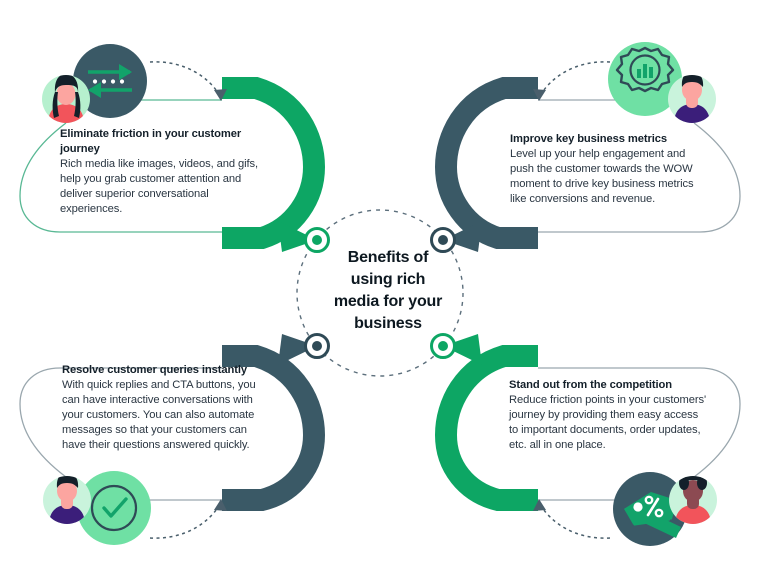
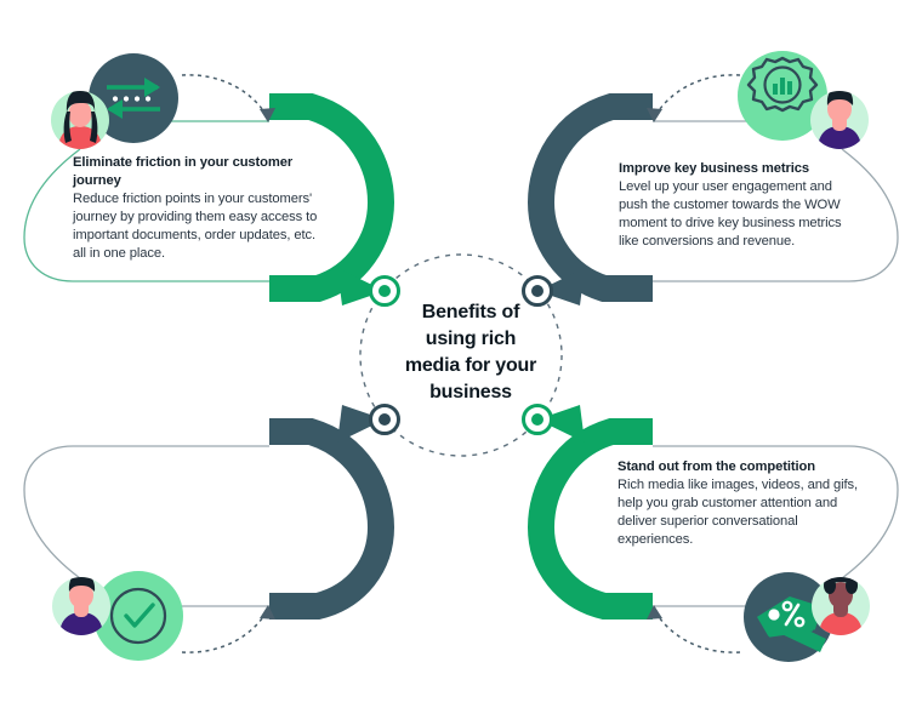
  Eliminate friction in your customer journey
- Rich media like images, videos, and gifs, help you grab customer attention and deliver superior conversational experiences.
+ Reduce friction points in your customers' journey by providing them easy access to important documents, order updates, etc. all in one place.
  Improve key business metrics
- Level up your help engagement and push the customer towards the WOW moment to drive key business metrics like conversions and revenue.
+ Level up your user engagement and push the customer towards the WOW moment to drive key business metrics like conversions and revenue.
- Resolve customer queries instantly
- With quick replies and CTA buttons, you can have interactive conversations with your customers. You can also automate messages so that your customers can have their questions answered quickly.
  Stand out from the competition
- Reduce friction points in your customers' journey by providing them easy access to important documents, order updates, etc. all in one place.
+ Rich media like images, videos, and gifs, help you grab customer attention and deliver superior conversational experiences.
  Benefits of
  using rich
  media for your
  business
